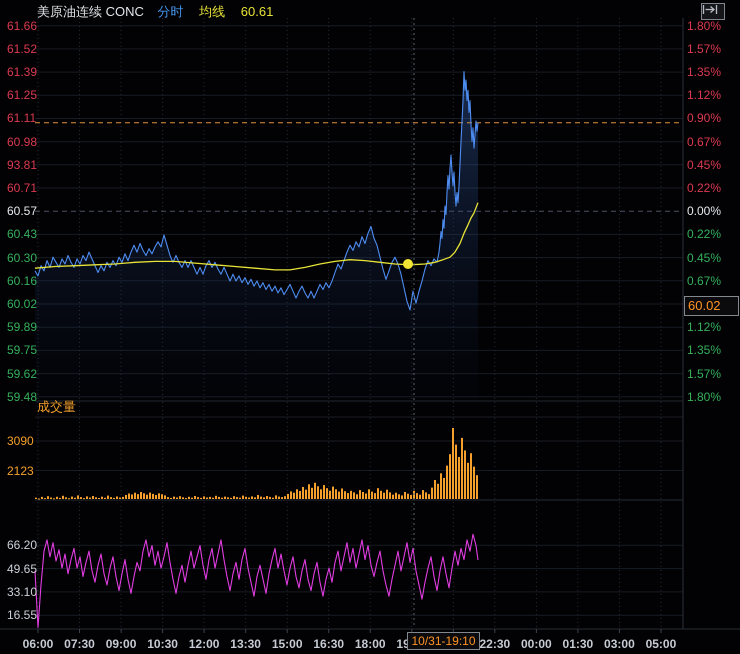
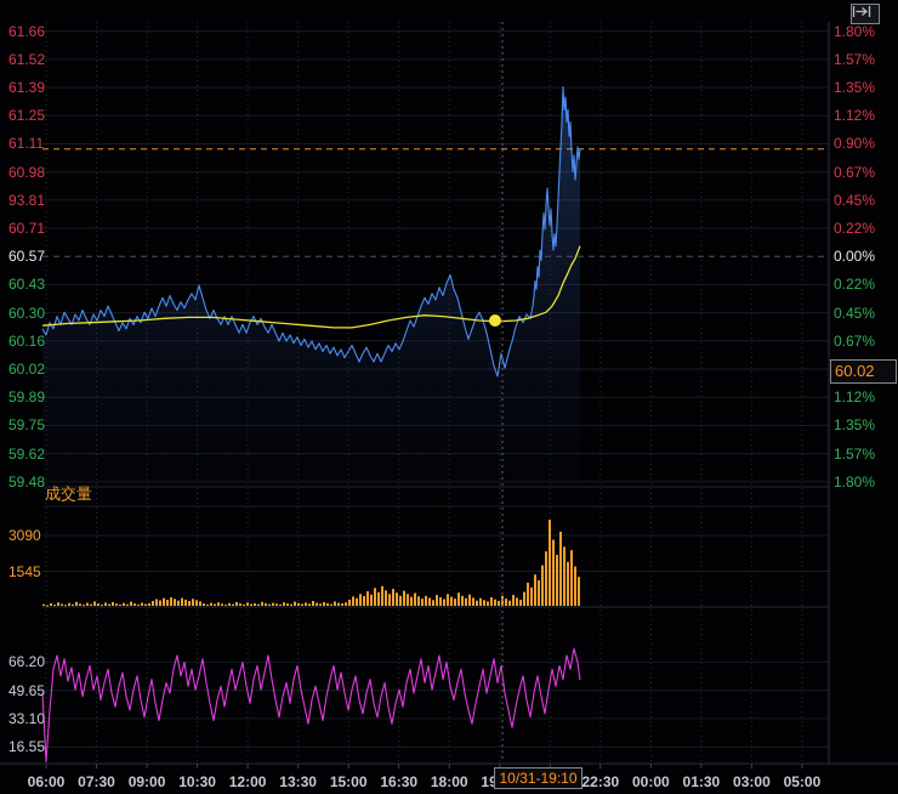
  61.66
  61.52
  61.39
  61.25
  61.11
  60.98
  93.81
  60.71
  60.57
  60.43
  60.30
  60.16
  60.02
  59.89
  59.75
  59.62
  59.48
  1.80%
  1.57%
  1.35%
  1.12%
  0.90%
  0.67%
  0.45%
  0.22%
  0.00%
  0.22%
  0.45%
  0.67%
  1.12%
  1.35%
  1.57%
  1.80%
  3090
- 2123
+ 1545
  66.20
  49.65
  33.10
  16.55
  06:00
  07:30
  09:00
  10:30
  12:00
  13:30
  15:00
  16:30
  18:00
  22:30
  00:00
  01:30
  03:00
  05:00
- 美原油连续 CONC 分时 均线 60.61
  成交量
  60.02
  10/31-19:10
